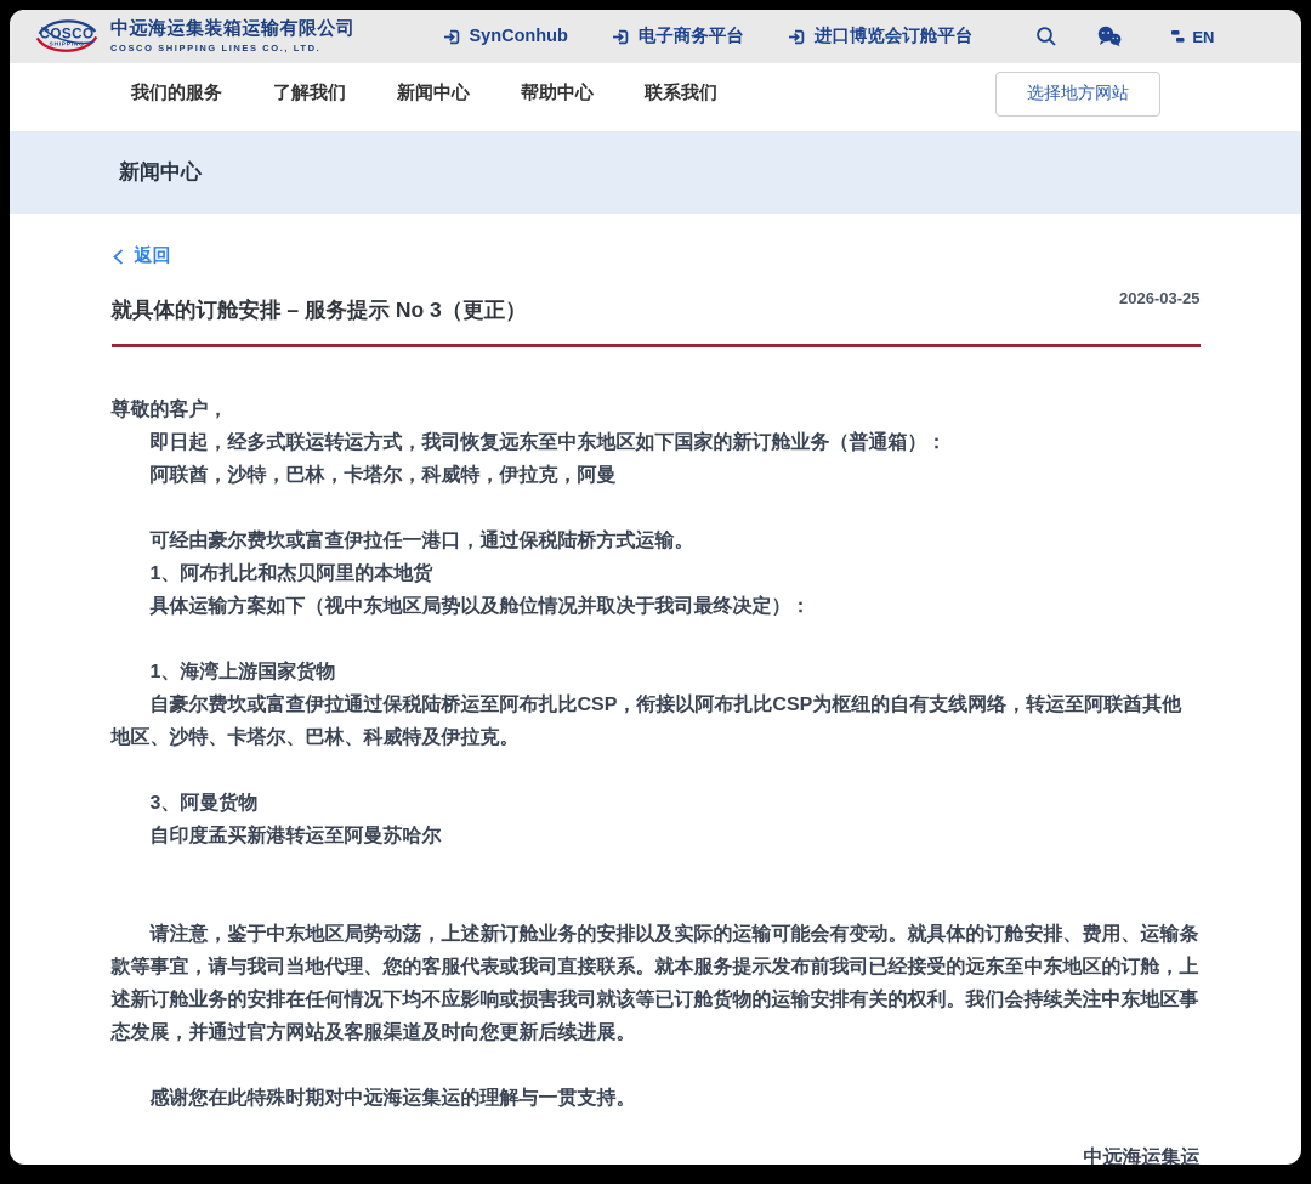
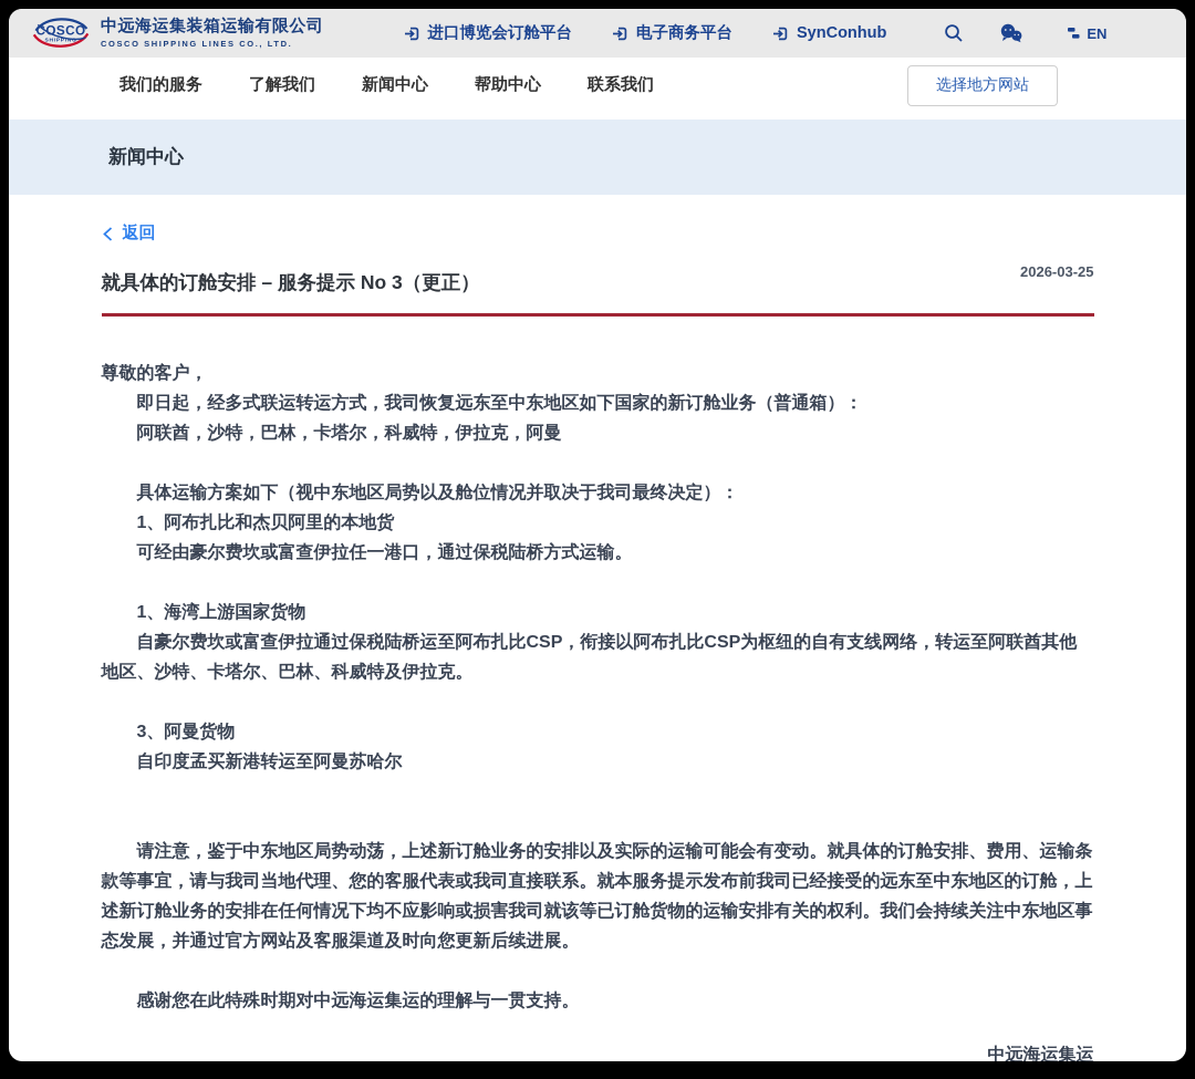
  COSCO
  中远海运集装箱运输有限公司
  COSCO SHIPPING LINES CO., LTD.
- SynConhub
+ 进口博览会订舱平台
  电子商务平台
- 进口博览会订舱平台
+ SynConhub
  EN
  我们的服务
  了解我们
  新闻中心
  帮助中心
  联系我们
  选择地方网站
  新闻中心
  返回
  就具体的订舱安排 – 服务提示 No 3（更正）
  2026-03-25
  尊敬的客户，
  即日起，经多式联运转运方式，我司恢复远东至中东地区如下国家的新订舱业务（普通箱）：
  阿联酋，沙特，巴林，卡塔尔，科威特，伊拉克，阿曼
- 可经由豪尔费坎或富查伊拉任一港口，通过保税陆桥方式运输。
+ 具体运输方案如下（视中东地区局势以及舱位情况并取决于我司最终决定）：
  1、阿布扎比和杰贝阿里的本地货
- 具体运输方案如下（视中东地区局势以及舱位情况并取决于我司最终决定）：
+ 可经由豪尔费坎或富查伊拉任一港口，通过保税陆桥方式运输。
  1、海湾上游国家货物
  自豪尔费坎或富查伊拉通过保税陆桥运至阿布扎比CSP，衔接以阿布扎比CSP为枢纽的自有支线网络，转运至阿联酋其他地区、沙特、卡塔尔、巴林、科威特及伊拉克。
  3、阿曼货物
  自印度孟买新港转运至阿曼苏哈尔
  请注意，鉴于中东地区局势动荡，上述新订舱业务的安排以及实际的运输可能会有变动。就具体的订舱安排、费用、运输条款等事宜，请与我司当地代理、您的客服代表或我司直接联系。就本服务提示发布前我司已经接受的远东至中东地区的订舱，上述新订舱业务的安排在任何情况下均不应影响或损害我司就该等已订舱货物的运输安排有关的权利。我们会持续关注中东地区事态发展，并通过官方网站及客服渠道及时向您更新后续进展。
  感谢您在此特殊时期对中远海运集运的理解与一贯支持。
  中远海运集运
